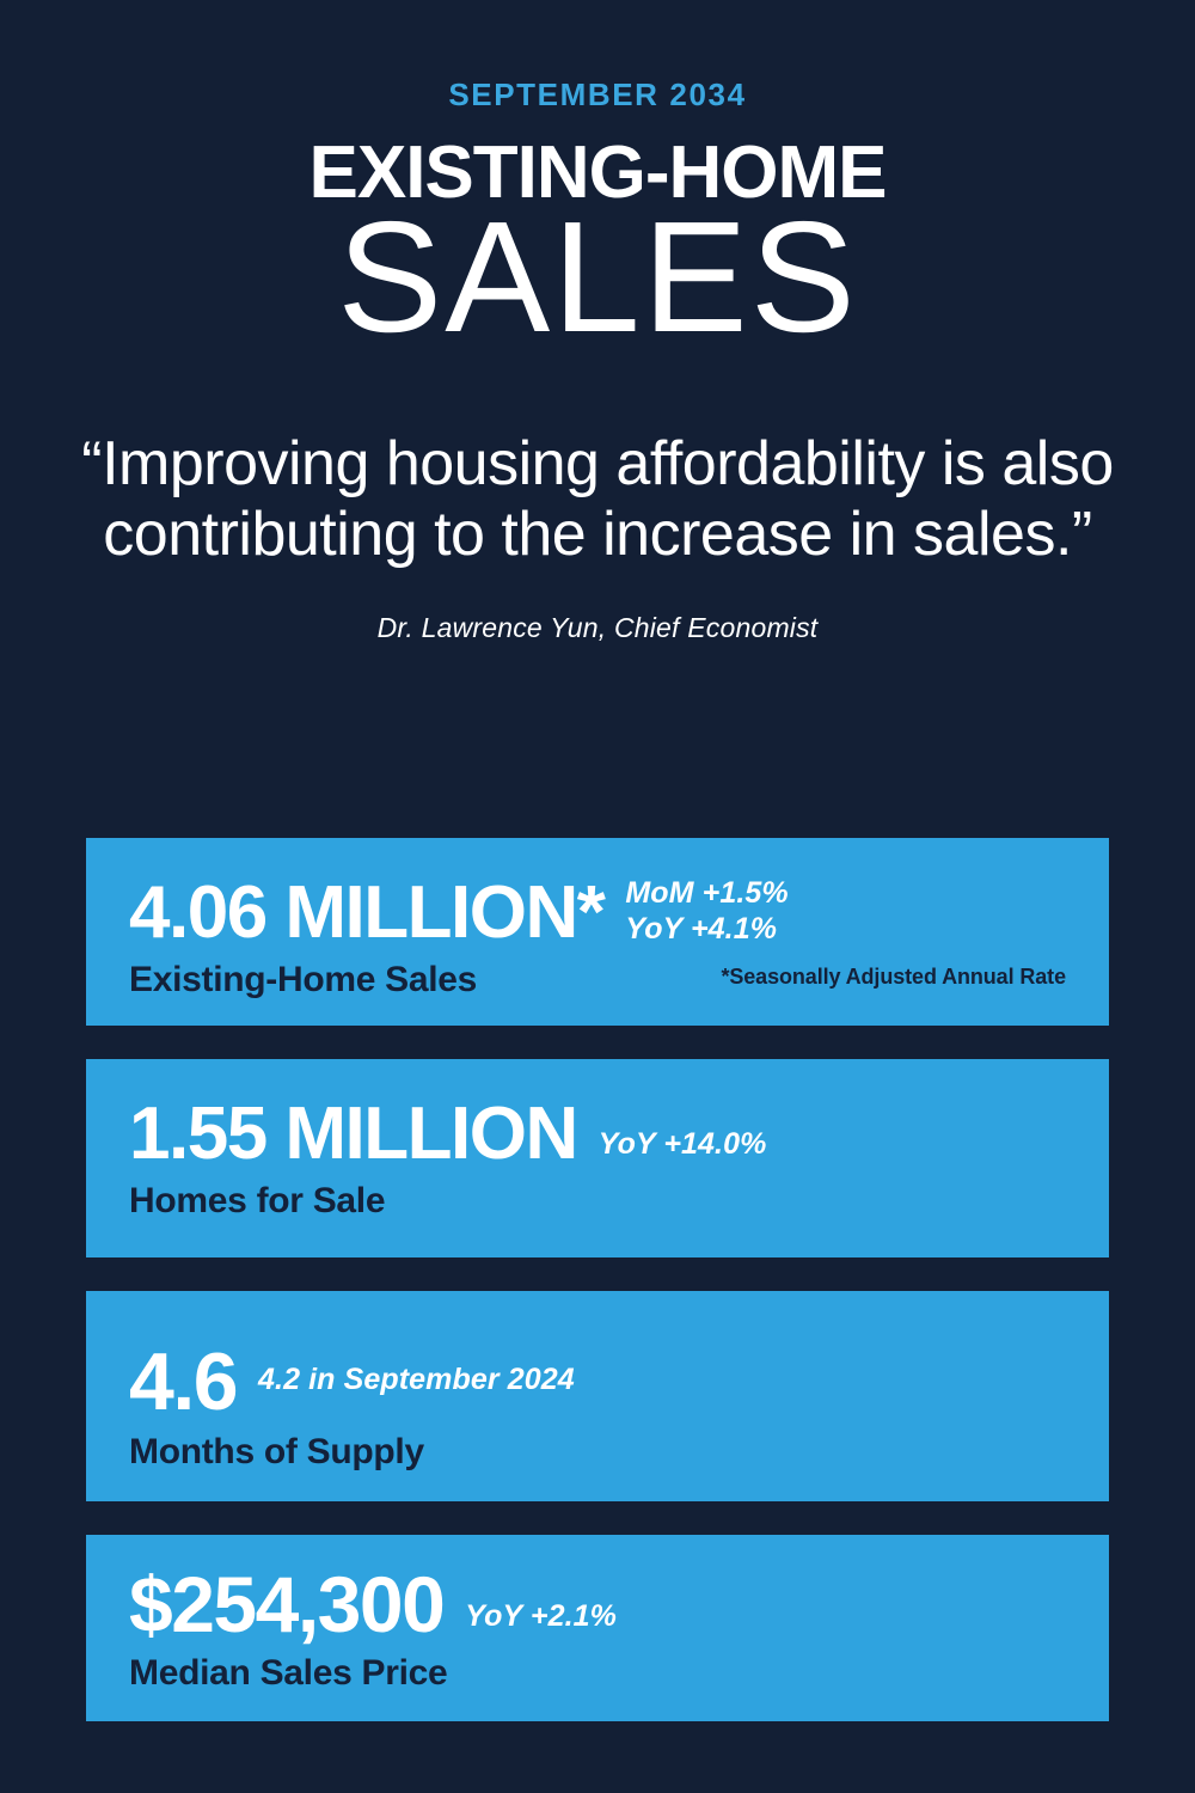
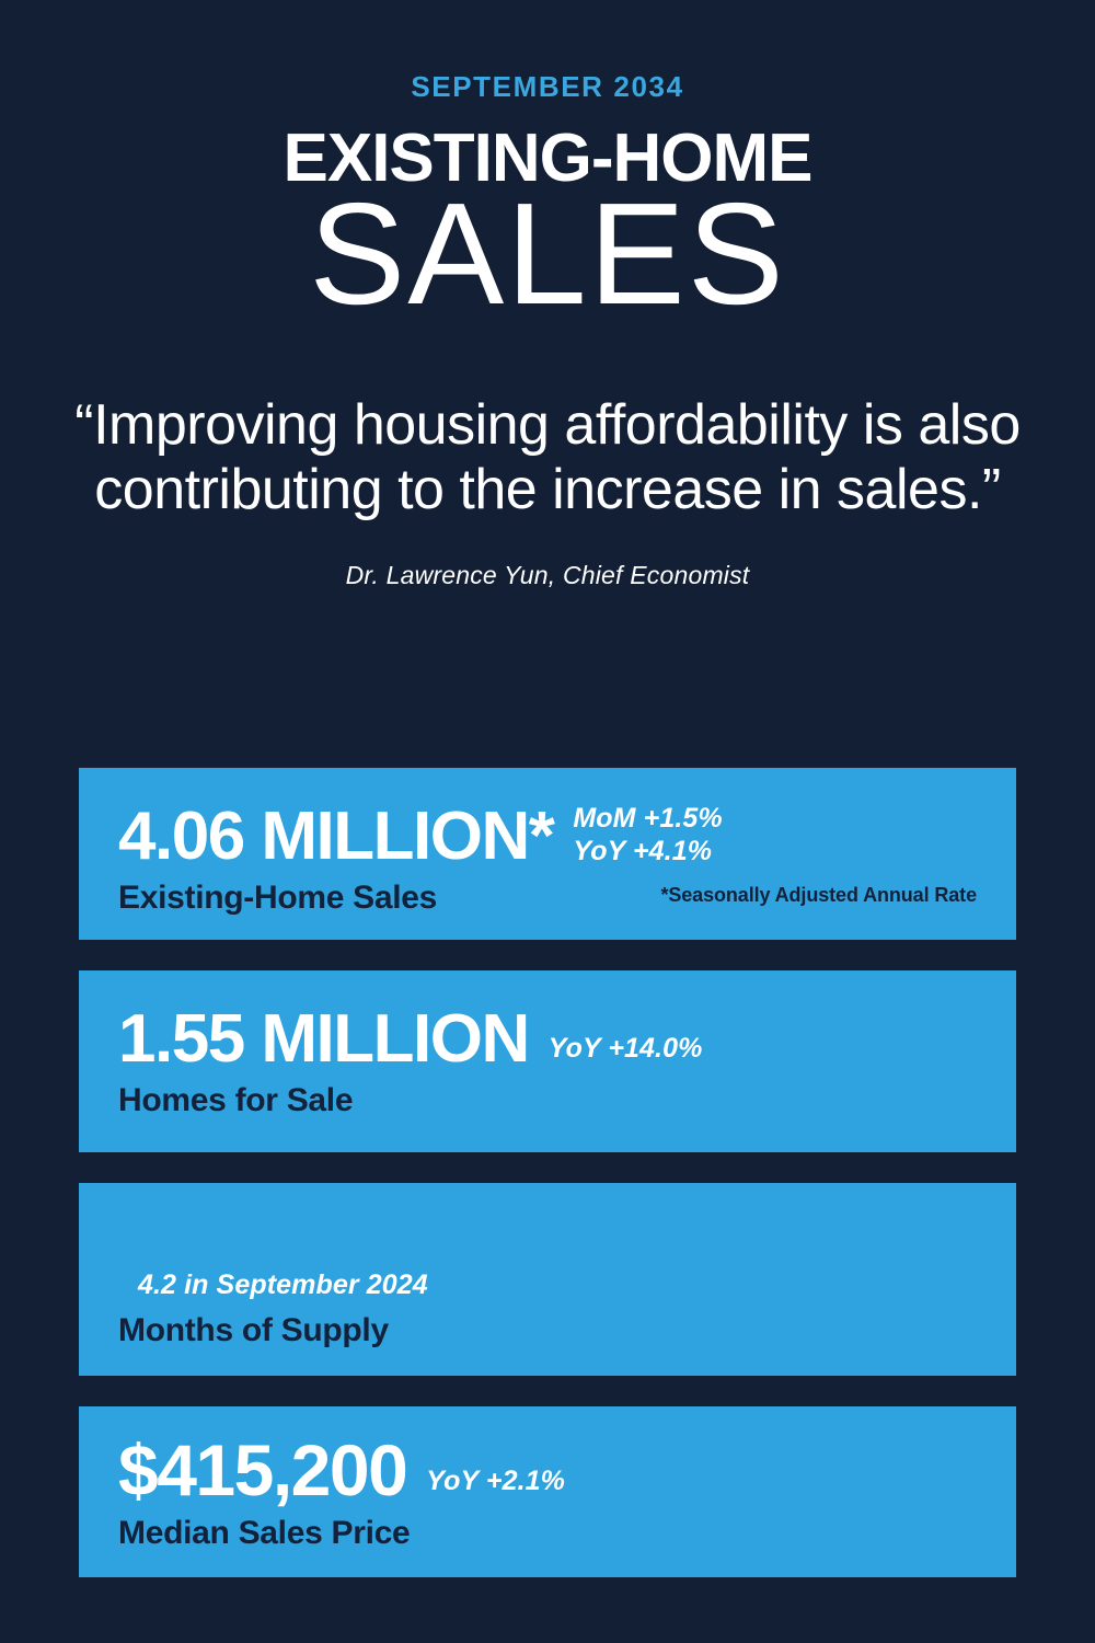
  SEPTEMBER 2034
  EXISTING-HOME
  SALES
  “Improving housing affordability is also contributing to the increase in sales.”
  Dr. Lawrence Yun, Chief Economist
  4.06 MILLION*
  MoM +1.5%
  YoY +4.1%
  Existing-Home Sales
  *Seasonally Adjusted Annual Rate
  1.55 MILLION
  YoY +14.0%
  Homes for Sale
- 4.6
  4.2 in September 2024
  Months of Supply
- $254,300
+ $415,200
  YoY +2.1%
  Median Sales Price
